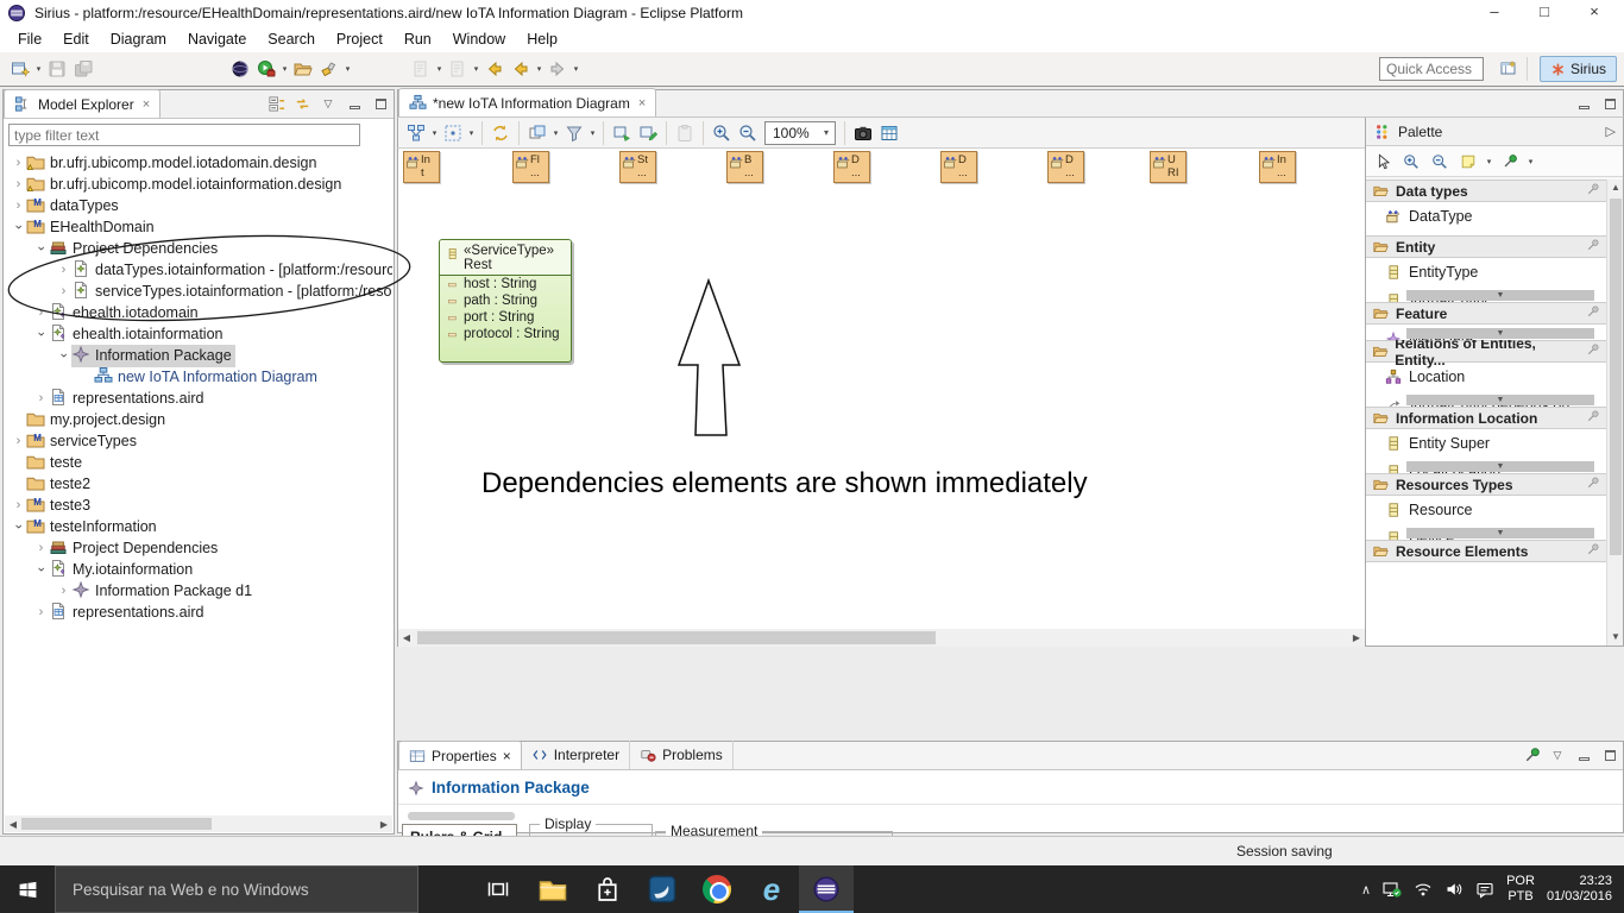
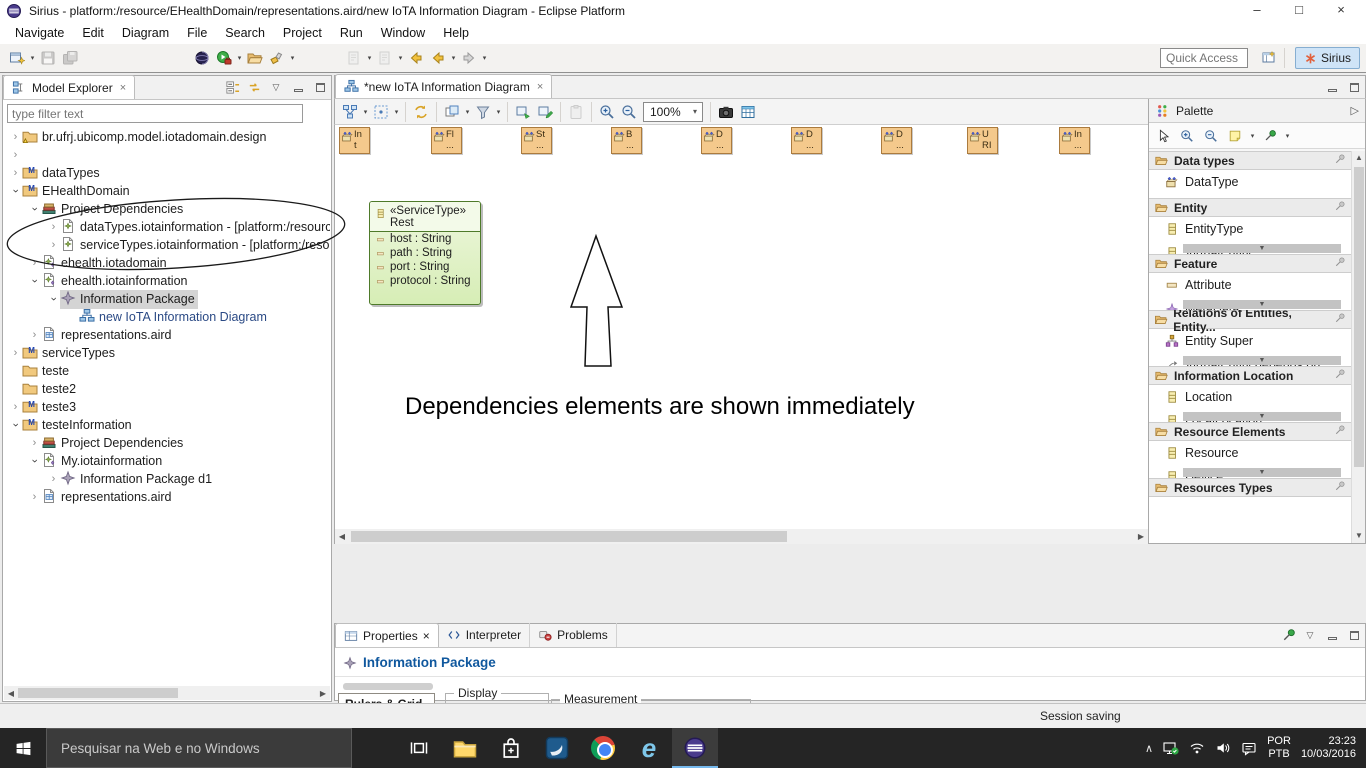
  Sirius - platform:/resource/EHealthDomain/representations.aird/new IoTA Information Diagram - Eclipse Platform
  –
  □
  ×
- File
+ Navigate
  Edit
  Diagram
- Navigate
+ File
  Search
  Project
  Run
  Window
  Help
  Quick Access
  Sirius
  Model Explorer
  ×
  ▽
  type filter text
  ›
  br.ufrj.ubicomp.model.iotadomain.design
  ›
- br.ufrj.ubicomp.model.iotainformation.design
  ›
  dataTypes
  EHealthDomain
  Projet Dependencies
  ›
  dataTypes.iotainformation - [platform:/resourc
  ›
  serviceTypes.iotainformation - [platform:/reso
  ›
  ehealth.iotadomain
  ehealth.iotainformation
  Information Package
  new IoTA Information Diagram
  ›
  representations.aird
- my.project.design
  ›
  serviceTypes
  teste
  teste2
  ›
  teste3
  testeInformation
  ›
  Project Dependencies
  My.iotainformation
  ›
  Information Package d1
  ›
  representations.aird
  ◀
  ▶
  *new IoTA Information Diagram
  ×
  100%
  ▾
  In
  t
  Fl
  ...
  St
  ...
  B
  ...
  D
  ...
  D
  ...
  D
  ...
  U
  RI
  In
  ...
  «ServiceType»
  Rest
  host : String
  path : String
  port : String
  protocol : String
  Dependencies elements are shown immediately
  ◀
  ▶
  Palette
  ▷
  Data types
  DataType
  Entity
  EntityType
  VirtualEntity
  Feature
+ Attribute
  MetaData
  Relations of Entities, Entity...
- Location
+ Entity Super
  VirtualEntity depends on
  Information Location
- Entity Super
+ Location
  LocalLocation
- Resources Types
+ Resource Elements
  Resource
  Device
- Resource Elements
+ Resources Types
  ▲
  ▼
  Properties
  ×
  Interpreter
  Problems
  ▽
  Information Package
  Display
  Measurement
  Session saving
  Pesquisar na Web e no Windows
  e
  ∧
  POR
  PTB
  23:23
- 01/03/2016
+ 10/03/2016
